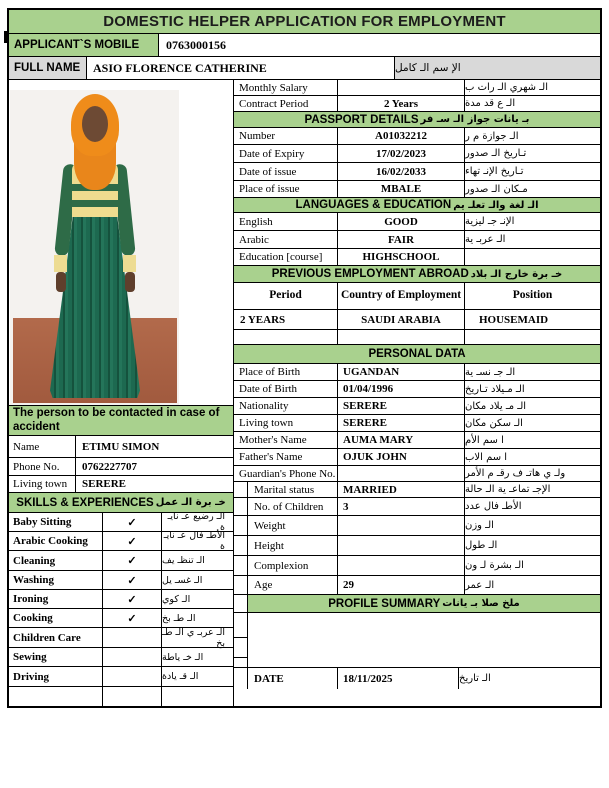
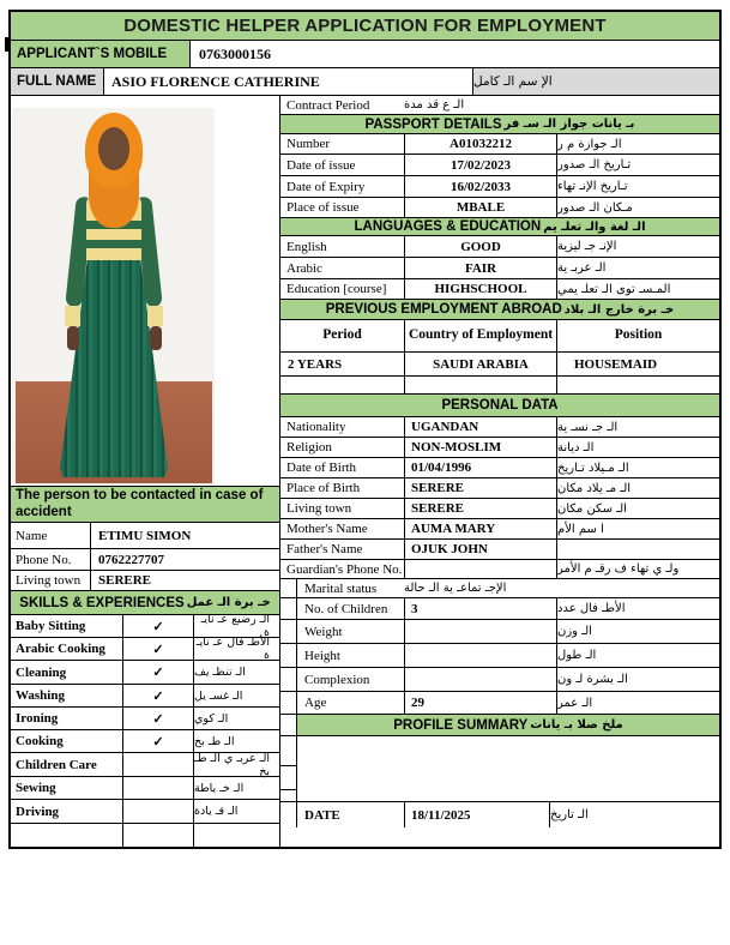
  DOMESTIC HELPER APPLICATION FOR EMPLOYMENT
  APPLICANT`S MOBILE
  0763000156
  FULL NAME
  ASIO FLORENCE CATHERINE
  الإ سم الـ كامل
  The person to be contacted in case of accident
  Name
  ETIMU SIMON
  Phone No.
  0762227707
  Living town
  SERERE
  SKILLS & EXPERIENCES
  خـ برة الـ عمل
  Baby Sitting
  ✓
  الـ رضيع عـ نايـ ة
  Arabic Cooking
  ✓
  الأطـ فال عـ نايـ ة
  Cleaning
  ✓
  الـ تنظـ يف
  Washing
  ✓
  الـ غسـ يل
  Ironing
  ✓
  الـ كوي
  Cooking
  ✓
  الـ طـ بخ
  Children Care
  الـ عربـ ي الـ طـ بخ
  Sewing
  الـ خـ ياطة
  Driving
  الـ قـ يادة
- Monthly Salary
- الـ شهري الـ رات ب
  Contract Period
- 2 Years
  الـ ع قد مدة
  PASSPORT DETAILS
  بـ يانات جواز الـ سـ فر
  Number
  A01032212
  الـ جوازة م ر
- Date of Expiry
+ Date of issue
  17/02/2023
  تـاريخ الـ صدور
- Date of issue
+ Date of Expiry
  16/02/2033
  تـاريخ الإنـ تهاء
  Place of issue
  MBALE
  مـكان الـ صدور
  LANGUAGES & EDUCATION
  الـ لغة والـ تعلـ يم
  English
  GOOD
  الإنـ جـ ليزية
  Arabic
  FAIR
  الـ عربـ ية
  Education [course]
  HIGHSCHOOL
+ المـسـ توى الـ تعلـ يمي
  PREVIOUS EMPLOYMENT ABROAD
  خـ برة خارج الـ بلاد
  Period
  Country of Employment
  Position
  2 YEARS
  SAUDI ARABIA
  HOUSEMAID
  PERSONAL DATA
- Place of Birth
+ Nationality
  UGANDAN
  الـ جـ نسـ ية
+ Religion
+ NON-MOSLIM
+ الـ ديانة
  Date of Birth
  01/04/1996
  الـ مـيلاد تـاريخ
- Nationality
+ Place of Birth
  SERERE
  الـ مـ يلاد مكان
  Living town
  SERERE
  الـ سكن مكان
  Mother's Name
  AUMA MARY
  ا سم الأم
  Father's Name
  OJUK JOHN
- ا سم الاب
  Guardian's Phone No.
- ولـ ي هاتـ ف رقـ م الأمر
+ ولـ ي تهاء ف رقـ م الأمر
  Marital status
- MARRIED
  الإجـ تماعـ ية الـ حالة
  No. of Children
  3
  الأطـ فال عدد
  Weight
  الـ وزن
  Height
  الـ طول
  Complexion
  الـ بشرة لـ ون
  Age
  29
  الـ عمر
  PROFILE SUMMARY
  ملخ صلا بـ يانات
  DATE
  18/11/2025
  الـ تاريخ
